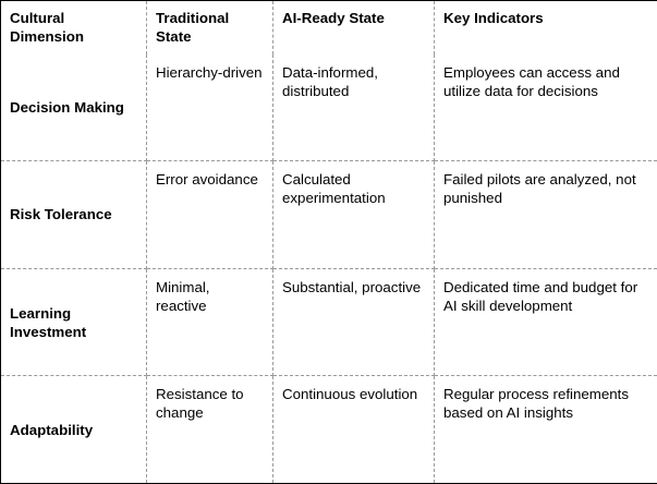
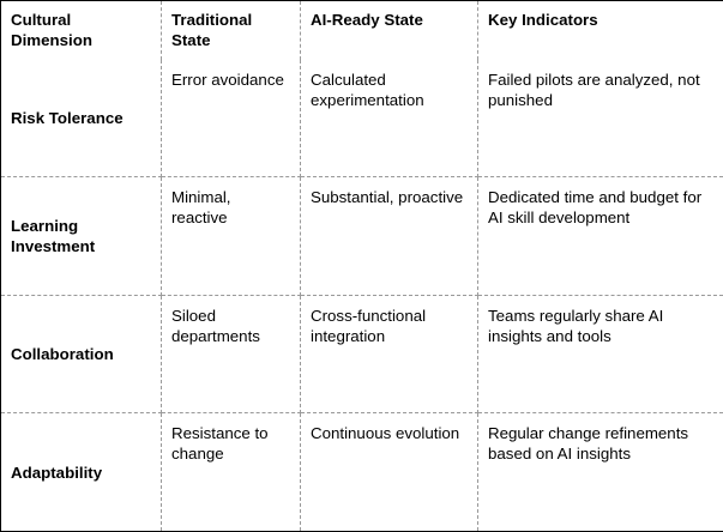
  Cultural Dimension	Traditional State	AI-Ready State	Key Indicators
- Decision Making	Hierarchy-driven	Data-informed, distributed	Employees can access and utilize data for decisions
  Risk Tolerance	Error avoidance	Calculated experimentation	Failed pilots are analyzed, not punished
  Learning Investment	Minimal, reactive	Substantial, proactive	Dedicated time and budget for AI skill development
+ Collaboration	Siloed departments	Cross-functional integration	Teams regularly share AI insights and tools
- Adaptability	Resistance to change	Continuous evolution	Regular process refinements based on AI insights
+ Adaptability	Resistance to change	Continuous evolution	Regular change refinements based on AI insights
